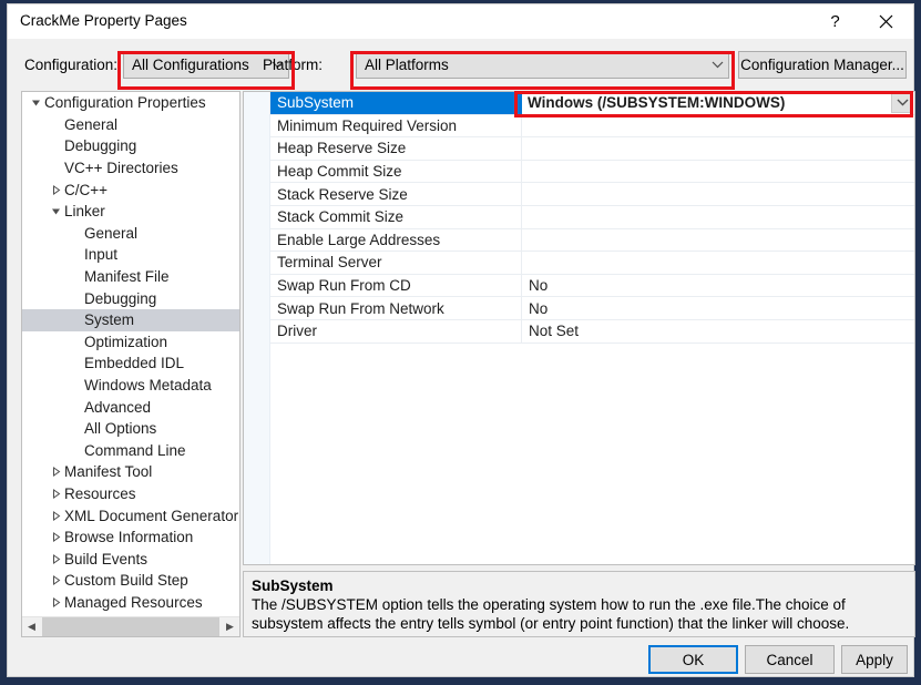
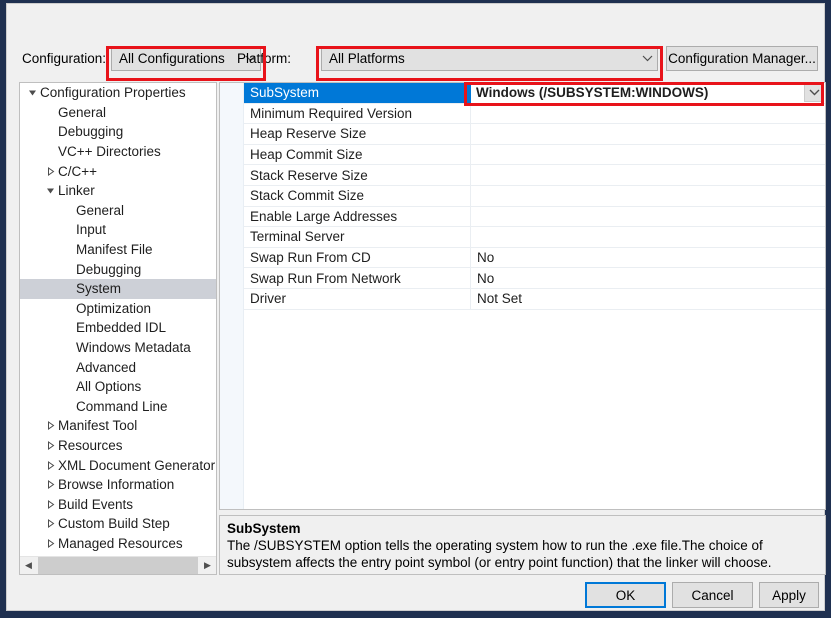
- CrackMe Property Pages
- ?
  Configuration:
  All Configurations
  Platform:
  All Platforms
  Configuration Manager...
  Configuration Properties
  General
  Debugging
  VC++ Directories
  C/C++
  Linker
  General
  Input
  Manifest File
  Debugging
  System
  Optimization
  Embedded IDL
  Windows Metadata
  Advanced
  All Options
  Command Line
  Manifest Tool
  Resources
  XML Document Generator
  Browse Information
  Build Events
  Custom Build Step
  Managed Resources
  ◀
  ▶
  SubSystem
  Windows (/SUBSYSTEM:WINDOWS)
  Minimum Required Version
  Heap Reserve Size
  Heap Commit Size
  Stack Reserve Size
  Stack Commit Size
  Enable Large Addresses
  Terminal Server
  Swap Run From CD
  No
  Swap Run From Network
  No
  Driver
  Not Set
  SubSystem
- The /SUBSYSTEM option tells the operating system how to run the .exe file.The choice of subsystem affects the entry tells symbol (or entry point function) that the linker will choose.
+ The /SUBSYSTEM option tells the operating system how to run the .exe file.The choice of subsystem affects the entry point symbol (or entry point function) that the linker will choose.
  OK
  Cancel
  Apply
